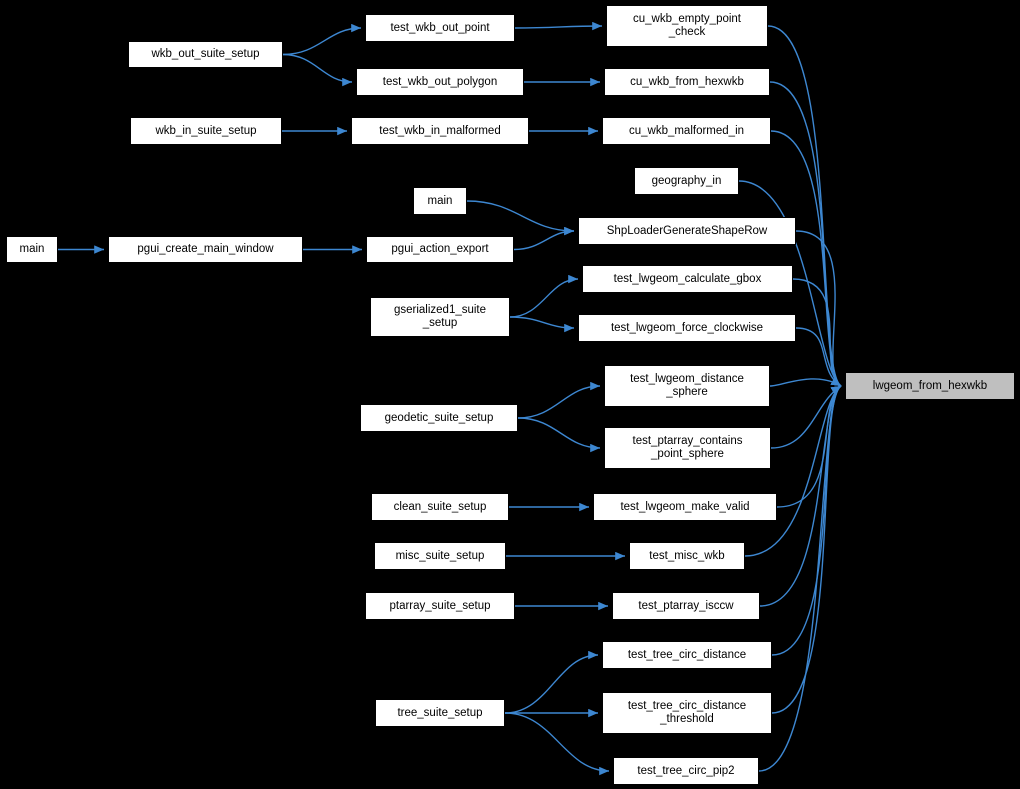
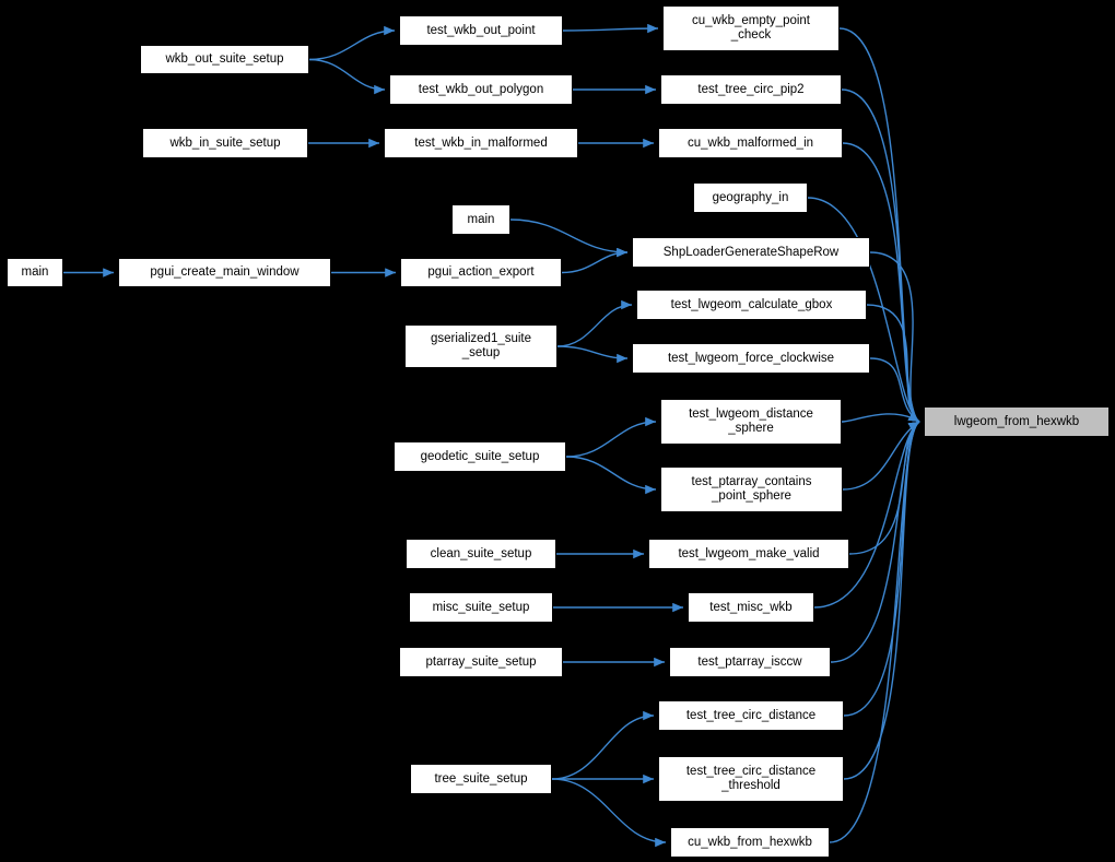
  main
  pgui_create_main_window
  wkb_out_suite_setup
  wkb_in_suite_setup
  test_wkb_out_point
  test_wkb_out_polygon
  test_wkb_in_malformed
  main
  pgui_action_export
  gserialized1_suite
  _setup
  geodetic_suite_setup
  clean_suite_setup
  misc_suite_setup
  ptarray_suite_setup
  tree_suite_setup
  cu_wkb_empty_point
  _check
- cu_wkb_from_hexwkb
+ test_tree_circ_pip2
  cu_wkb_malformed_in
  geography_in
  ShpLoaderGenerateShapeRow
  test_lwgeom_calculate_gbox
  test_lwgeom_force_clockwise
  test_lwgeom_distance
  _sphere
  test_ptarray_contains
  _point_sphere
  test_lwgeom_make_valid
  test_misc_wkb
  test_ptarray_isccw
  test_tree_circ_distance
  test_tree_circ_distance
  _threshold
- test_tree_circ_pip2
+ cu_wkb_from_hexwkb
  lwgeom_from_hexwkb
